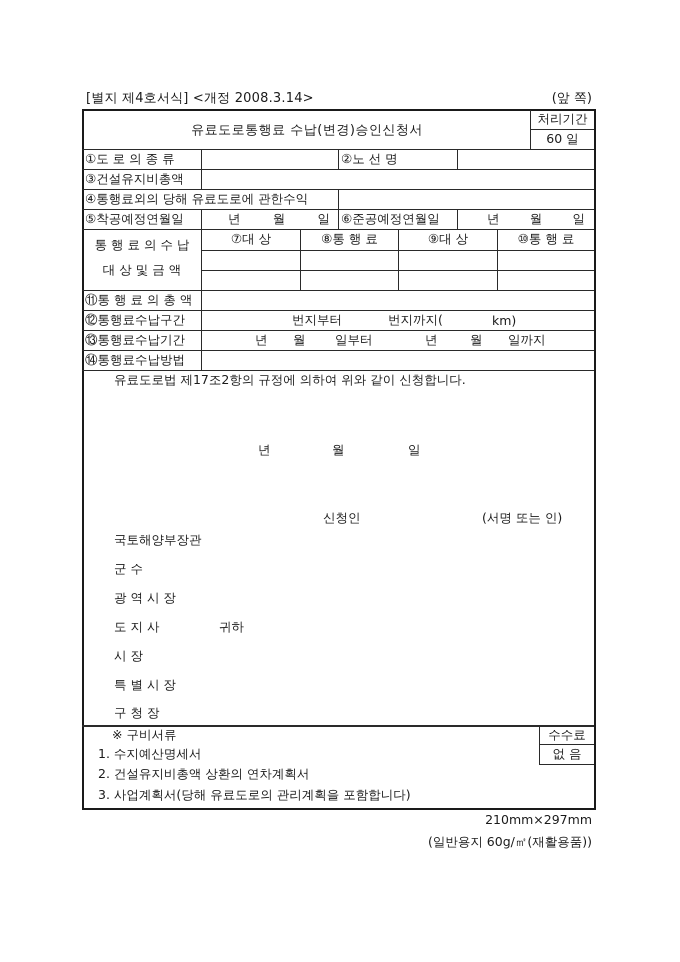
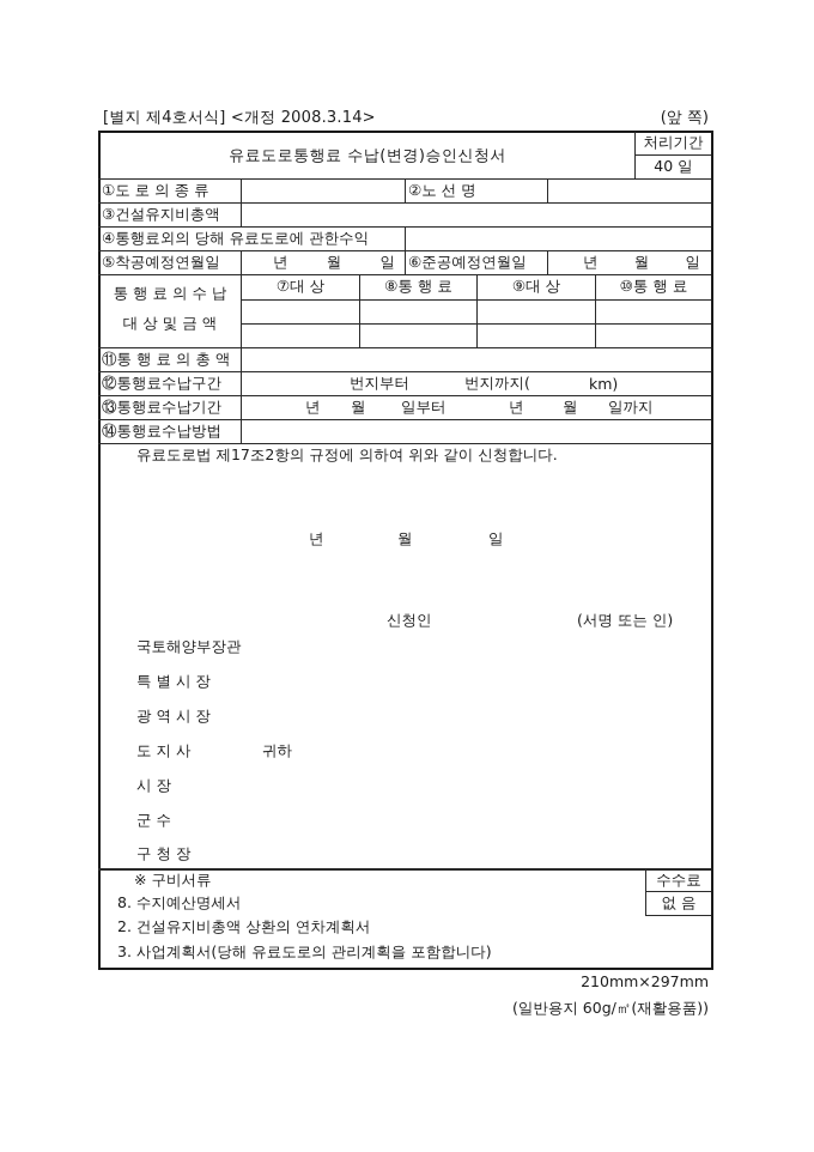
  [별지 제4호서식] <개정 2008.3.14>
  (앞 쪽)
  유료도로통행료 수납(변경)승인신청서
  처리기간
- 60 일
+ 40 일
  ①도 로 의 종 류
  ②노 선 명
  ③건설유지비총액
  ④통행료외의 당해 유료도로에 관한수익
  ⑤착공예정연월일
  년
  월
  일
  ⑥준공예정연월일
  년
  월
  일
  통 행 료 의 수 납
  대 상 및 금 액
  ⑦대 상
  ⑧통 행 료
  ⑨대 상
  ⑩통 행 료
  ⑪통 행 료 의 총 액
  ⑫통행료수납구간
  번지부터
  번지까지(
  km)
  ⑬통행료수납기간
  년
  월
  일부터
  년
  월
  일까지
  ⑭통행료수납방법
  유료도로법 제17조2항의 규정에 의하여 위와 같이 신청합니다.
  년
  월
  일
  신청인
  (서명 또는 인)
  국토해양부장관
- 군 수
+ 특 별 시 장
  광 역 시 장
  도 지 사
  귀하
  시 장
- 특 별 시 장
+ 군 수
  구 청 장
  ※ 구비서류
- 1. 수지예산명세서
+ 8. 수지예산명세서
  2. 건설유지비총액 상환의 연차계획서
  3. 사업계획서(당해 유료도로의 관리계획을 포함합니다)
  수수료
  없 음
  210mm×297mm
  (일반용지 60g/㎡(재활용품))
